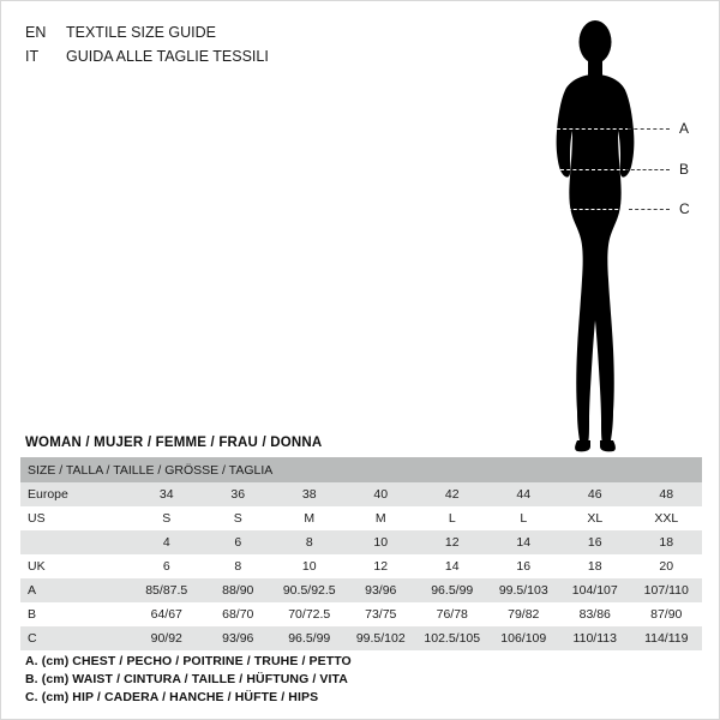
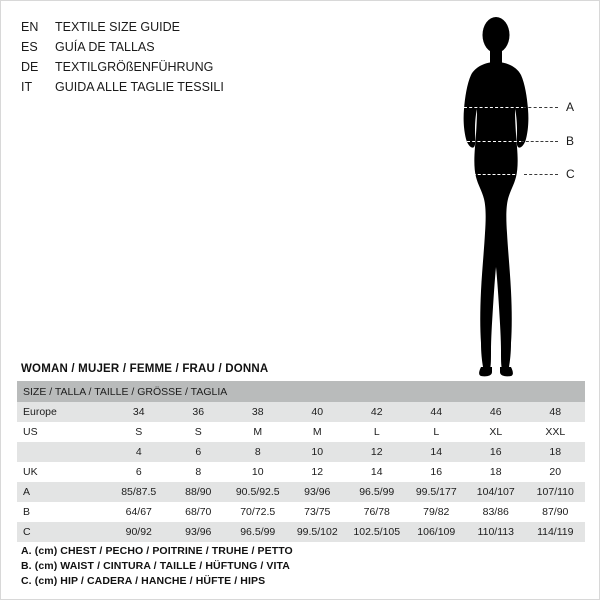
  EN
  TEXTILE SIZE GUIDE
+ ES
+ GUÍA DE TALLAS
+ DE
+ TEXTILGRÖßENFÜHRUNG
  IT
  GUIDA ALLE TAGLIE TESSILI
  A
  B
  C
  WOMAN / MUJER / FEMME / FRAU / DONNA
  SIZE / TALLA / TAILLE / GRÖSSE / TAGLIA
  Europe	34	36	38	40	42	44	46	48
  US	S	S	M	M	L	L	XL	XXL
  	4	6	8	10	12	14	16	18
  UK	6	8	10	12	14	16	18	20
- A	85/87.5	88/90	90.5/92.5	93/96	96.5/99	99.5/103	104/107	107/110
+ A	85/87.5	88/90	90.5/92.5	93/96	96.5/99	99.5/177	104/107	107/110
  B	64/67	68/70	70/72.5	73/75	76/78	79/82	83/86	87/90
  C	90/92	93/96	96.5/99	99.5/102	102.5/105	106/109	110/113	114/119
  A. (cm) CHEST / PECHO / POITRINE / TRUHE / PETTO
  B. (cm) WAIST / CINTURA / TAILLE / HÜFTUNG / VITA
  C. (cm) HIP / CADERA / HANCHE / HÜFTE / HIPS
